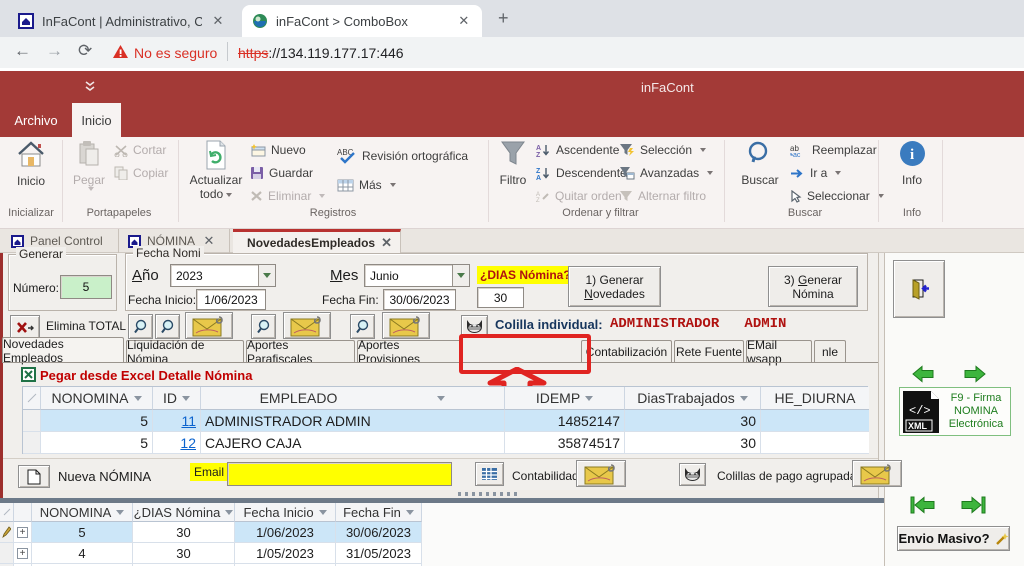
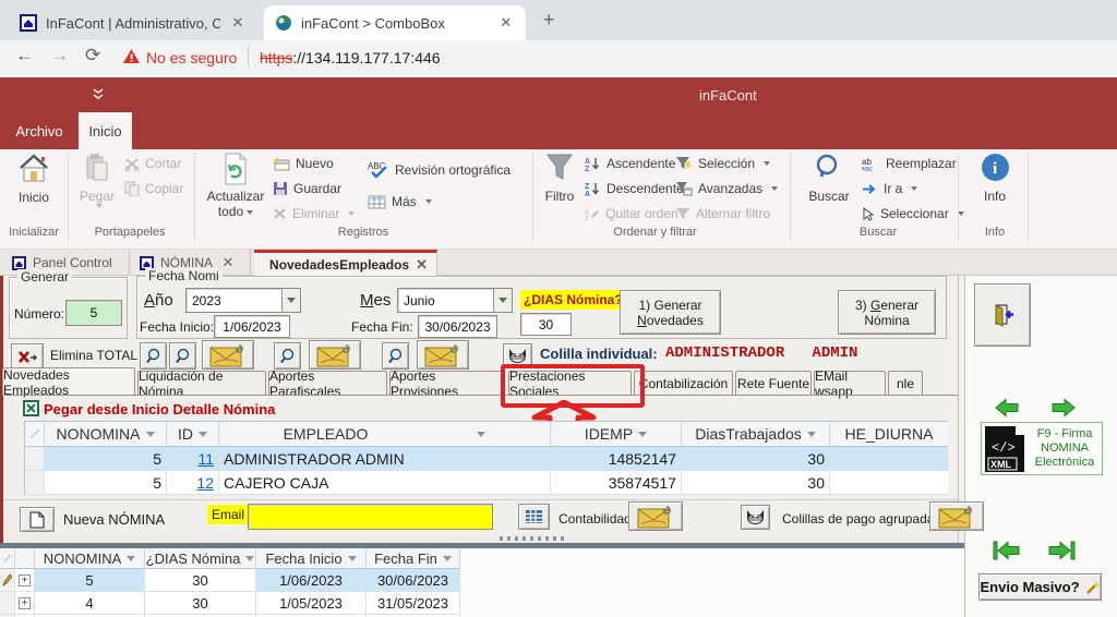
  InFaCont | Administrativo, C
  ✕
  inFaCont > ComboBox
  ✕
  +
  ←
  →
  ⟳
  No es seguro
  https://134.119.177.17:446
  inFaCont
  Archivo
  Inicio
  Inicio
  Inicializar
  Pegar
  Cortar
  Copiar
  Portapapeles
  Actualizar
  todo
  Nuevo
  Guardar
  Eliminar
  ABC
  Revisión ortográfica
  Más
  Registros
  Filtro
  Ascendente
  Descendente
  Quitar orden
  Selección
  Avanzadas
  Alternar filtro
  Ordenar y filtrar
  Buscar
  ab
  Reemplazar
  Ir a
  Seleccionar
  Buscar
  i
  Info
  Info
  Panel Control
  NÓMINA
  ✕
  NovedadesEmpleados
  ✕
  Generar
  Número:
  5
  Fecha Nomi
  Año
  2023
  Mes
  Junio
  ¿DIAS Nómina?
  30
  Fecha Inicio:
  1/06/2023
  Fecha Fin:
  30/06/2023
  1) Generar
  Novedades
  3) Generar
  Nómina
  </>
  XML
  F9 - Firma NOMINA Electrónica
  Envio Masivo?
  Elimina TOTAL
  Colilla individual:
  ADMINISTRADOR ADMIN
  Novedades Empleados
  Liquidación de Nómina
  Aportes Parafiscales
  Aportes Provisiones
+ Prestaciones Sociales
  Contabilización
  Rete Fuente
  EMail wsapp
  nle
- Pegar desde Excel Detalle Nómina
+ Pegar desde Inicio Detalle Nómina
  NONOMINA
  ID
  EMPLEADO
  IDEMP
  DiasTrabajados
  HE_DIURNA
  5
  11
  ADMINISTRADOR ADMIN
  14852147
  30
  5
  12
  CAJERO CAJA
  35874517
  30
  Nueva NÓMINA
  Email
  Contabilida
  Colillas de pago agrupad
  NONOMINA
  ¿DIAS Nómina
  Fecha Inicio
  Fecha Fin
  +
  5
  30
  1/06/2023
  30/06/2023
  +
  4
  30
  1/05/2023
  31/05/2023
